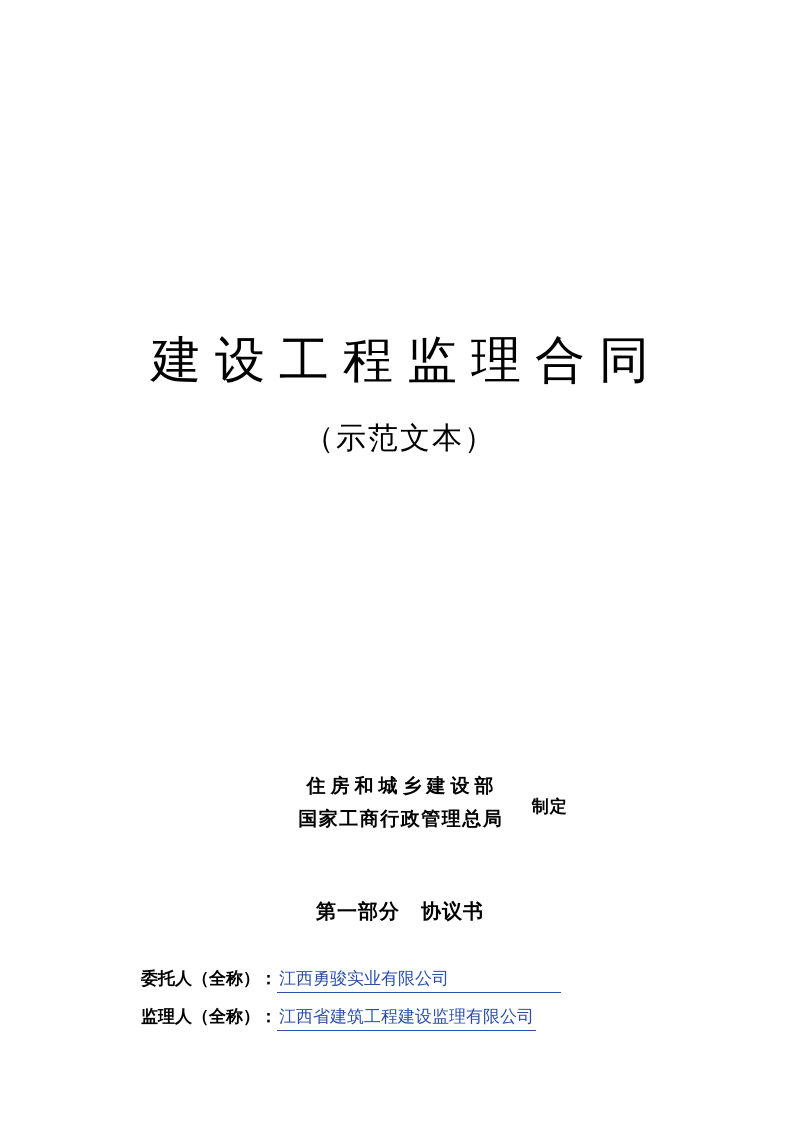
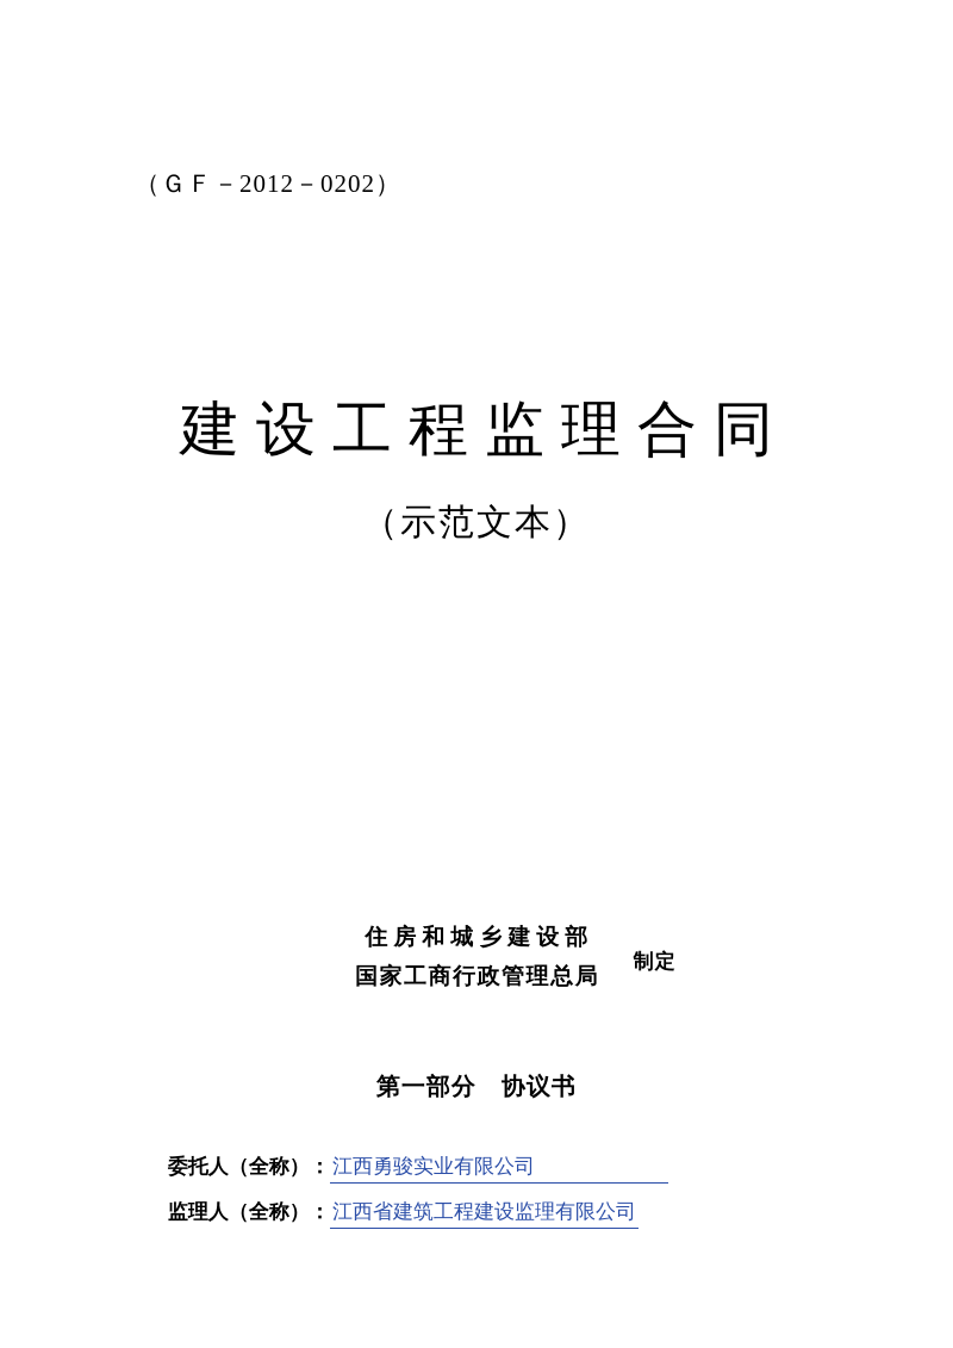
+ （ＧＦ－2012－0202）
  建设工程监理合同
  （示范文本）
  住房和城乡建设部
  国家工商行政管理总局
  制定
  第一部分 协议书
  委托人（全称）：
  江西勇骏实业有限公司
  监理人（全称）：
  江西省建筑工程建设监理有限公司
